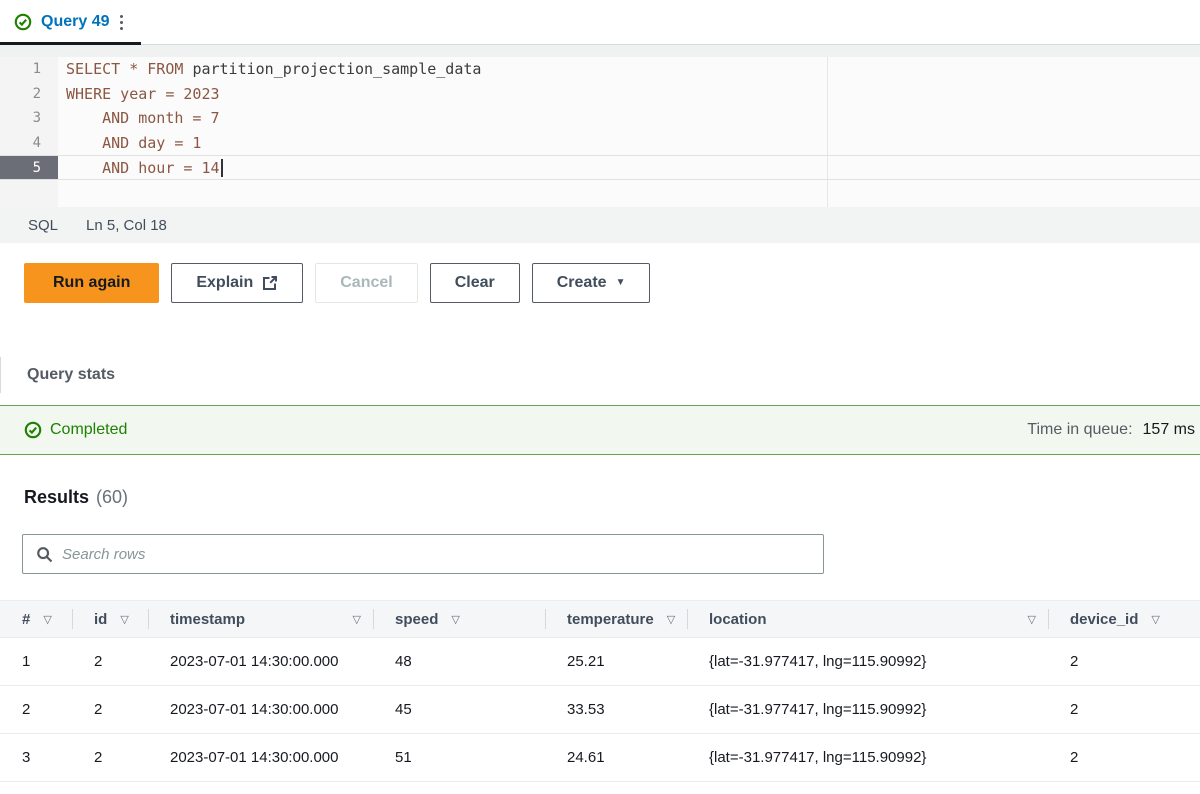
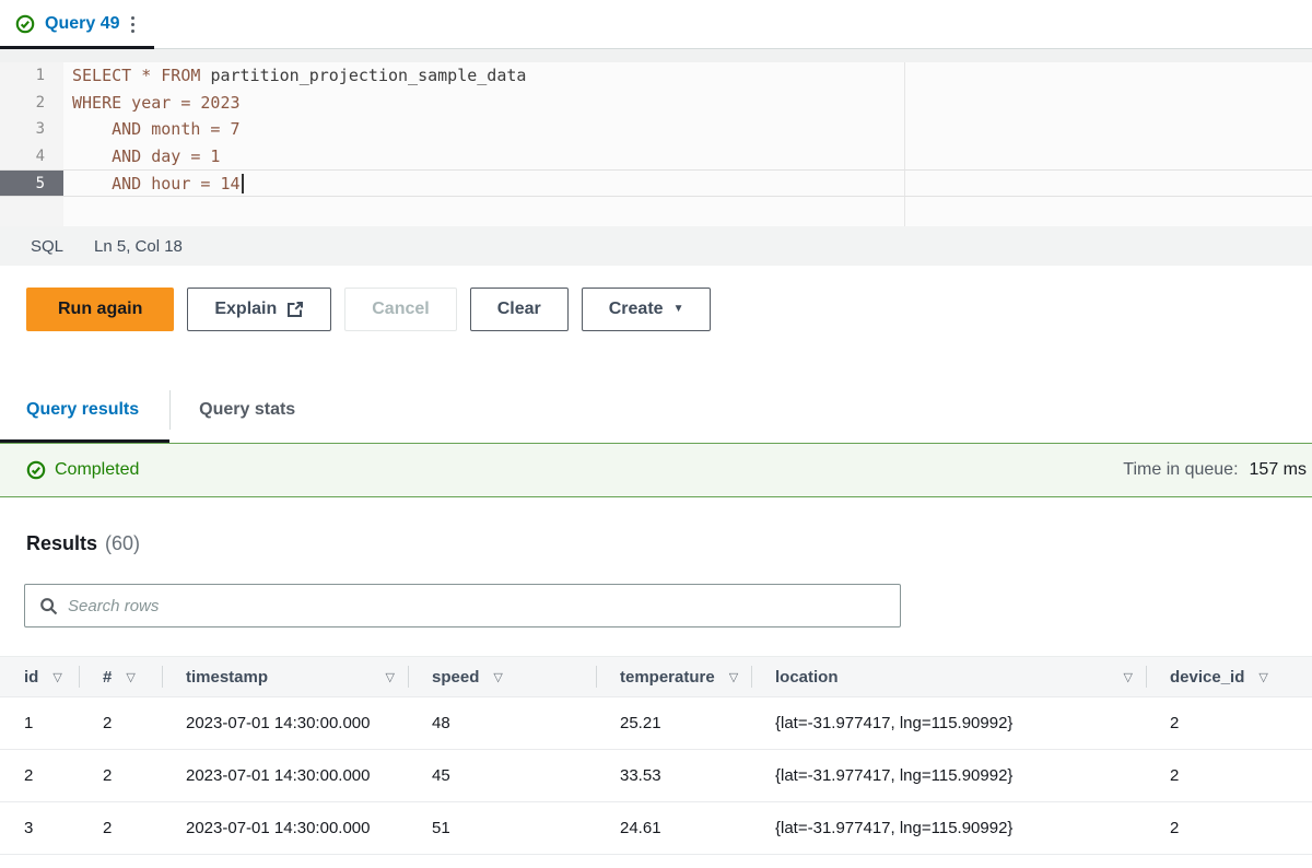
  Query 49
  1
  SELECT * FROM
  partition_projection_sample_data
  2
  WHERE year = 2023
  3
  AND month = 7
  4
  AND day = 1
  5
  AND hour = 14
  SQL
  Ln 5, Col 18
  Run again
  Explain
  Cancel
  Clear
  Create
  ▼
+ Query results
  Query stats
  Completed
  Time in queue:
  157 ms
  Results
  (60)
  Search rows
- #
+ id
  ▽
- id
+ #
  ▽
  timestamp
  ▽
  speed
  ▽
  temperature
  ▽
  location
  ▽
  device_id
  ▽
  1
  2
  2023-07-01 14:30:00.000
  48
  25.21
  {lat=-31.977417, lng=115.90992}
  2
  2
  2
  2023-07-01 14:30:00.000
  45
  33.53
  {lat=-31.977417, lng=115.90992}
  2
  3
  2
  2023-07-01 14:30:00.000
  51
  24.61
  {lat=-31.977417, lng=115.90992}
  2
